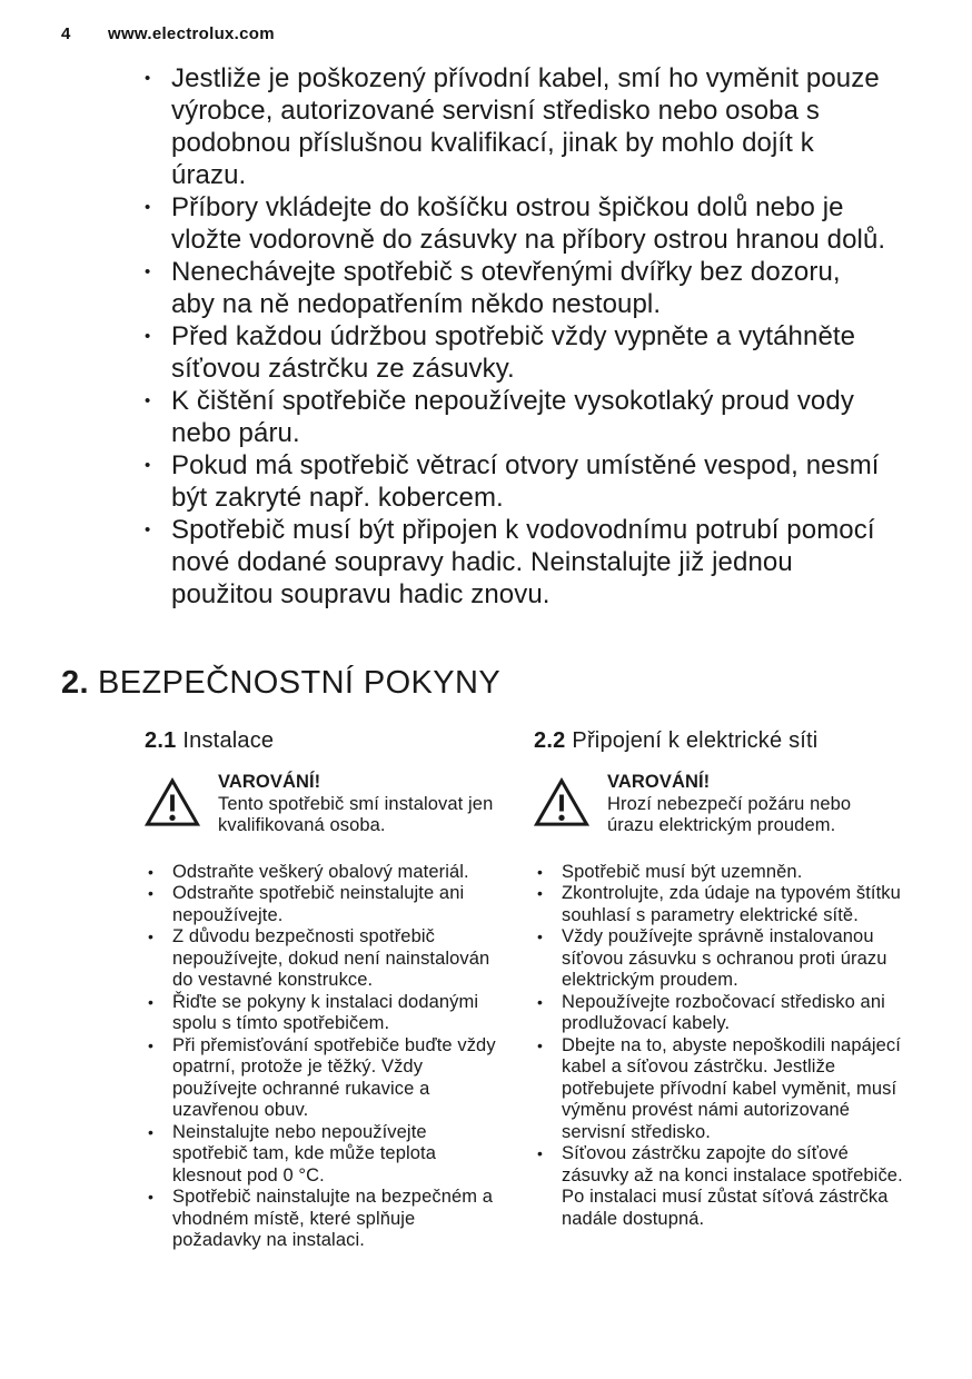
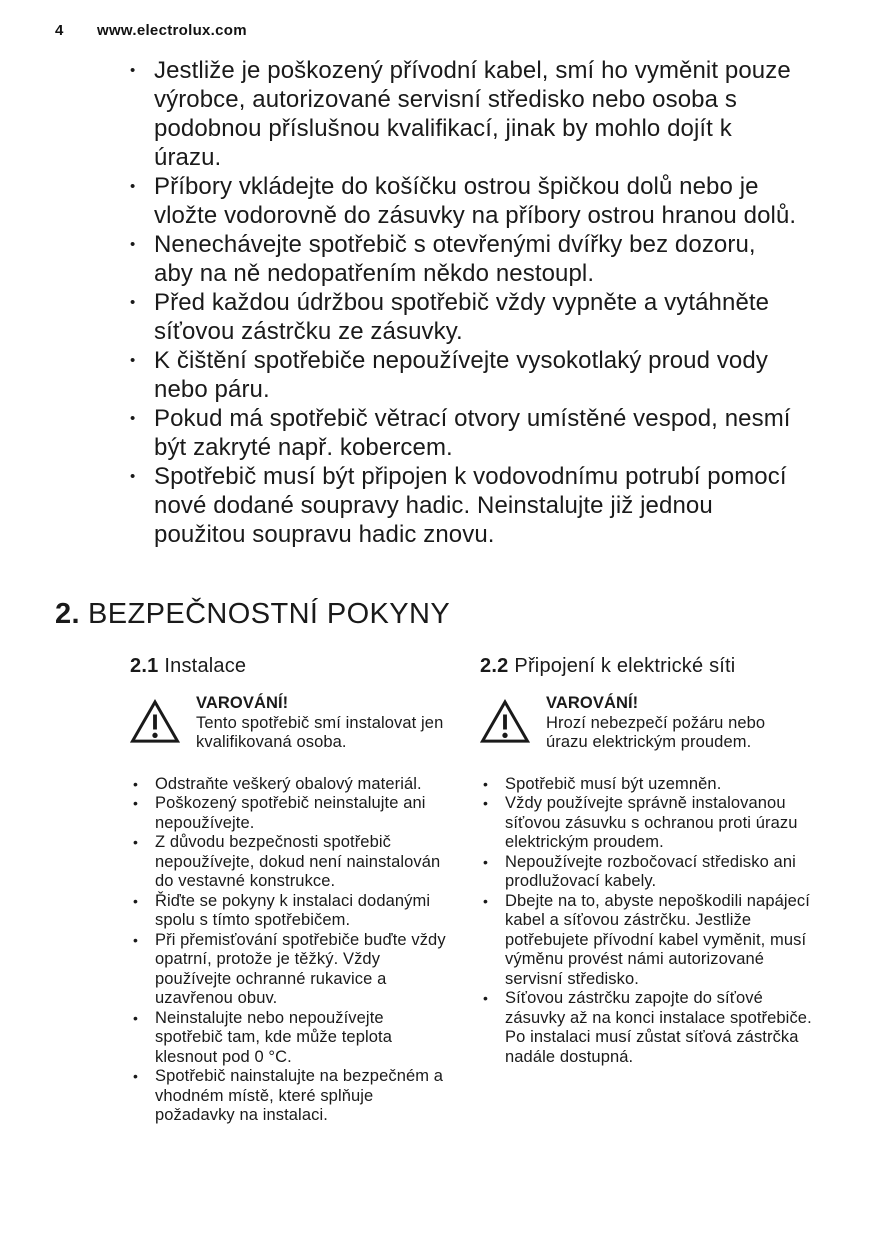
  4 www.electrolux.com
  Jestliže je poškozený přívodní kabel, smí ho vyměnit pouze výrobce, autorizované servisní středisko nebo osoba s podobnou příslušnou kvalifikací, jinak by mohlo dojít k úrazu.
  Příbory vkládejte do košíčku ostrou špičkou dolů nebo je vložte vodorovně do zásuvky na příbory ostrou hranou dolů.
  Nenechávejte spotřebič s otevřenými dvířky bez dozoru, aby na ně nedopatřením někdo nestoupl.
  Před každou údržbou spotřebič vždy vypněte a vytáhněte síťovou zástrčku ze zásuvky.
  K čištění spotřebiče nepoužívejte vysokotlaký proud vody nebo páru.
  Pokud má spotřebič větrací otvory umístěné vespod, nesmí být zakryté např. kobercem.
  Spotřebič musí být připojen k vodovodnímu potrubí pomocí nové dodané soupravy hadic. Neinstalujte již jednou použitou soupravu hadic znovu.
  2. BEZPEČNOSTNÍ POKYNY
  2.1 Instalace
  VAROVÁNÍ!
  Tento spotřebič smí instalovat jen kvalifikovaná osoba.
  Odstraňte veškerý obalový materiál.
- Odstraňte spotřebič neinstalujte ani nepoužívejte.
+ Poškozený spotřebič neinstalujte ani nepoužívejte.
  Z důvodu bezpečnosti spotřebič nepoužívejte, dokud není nainstalován do vestavné konstrukce.
  Řiďte se pokyny k instalaci dodanými spolu s tímto spotřebičem.
  Při přemisťování spotřebiče buďte vždy opatrní, protože je těžký. Vždy používejte ochranné rukavice a uzavřenou obuv.
  Neinstalujte nebo nepoužívejte spotřebič tam, kde může teplota klesnout pod 0 °C.
  Spotřebič nainstalujte na bezpečném a vhodném místě, které splňuje požadavky na instalaci.
  2.2 Připojení k elektrické síti
  VAROVÁNÍ!
  Hrozí nebezpečí požáru nebo úrazu elektrickým proudem.
  Spotřebič musí být uzemněn.
- Zkontrolujte, zda údaje na typovém štítku souhlasí s parametry elektrické sítě.
  Vždy používejte správně instalovanou síťovou zásuvku s ochranou proti úrazu elektrickým proudem.
  Nepoužívejte rozbočovací středisko ani prodlužovací kabely.
  Dbejte na to, abyste nepoškodili napájecí kabel a síťovou zástrčku. Jestliže potřebujete přívodní kabel vyměnit, musí výměnu provést námi autorizované servisní středisko.
  Síťovou zástrčku zapojte do síťové zásuvky až na konci instalace spotřebiče. Po instalaci musí zůstat síťová zástrčka nadále dostupná.
